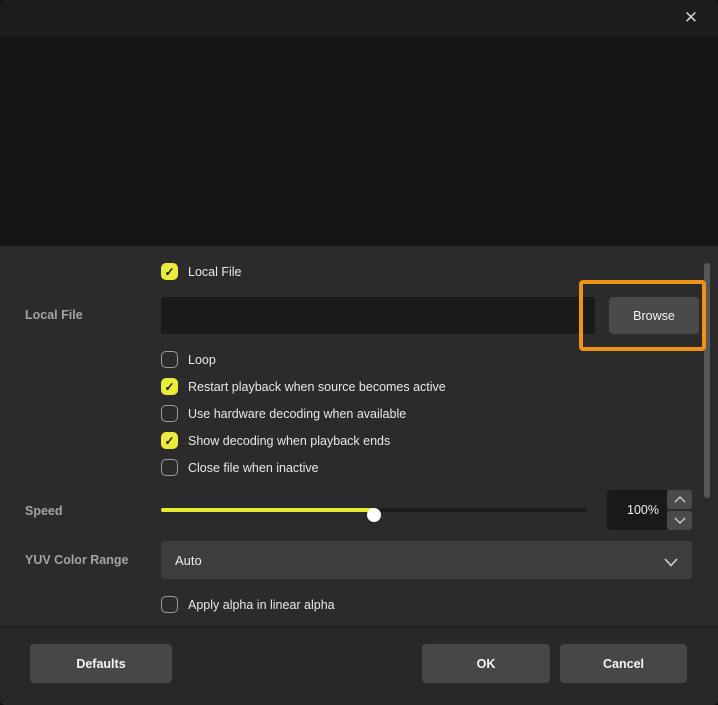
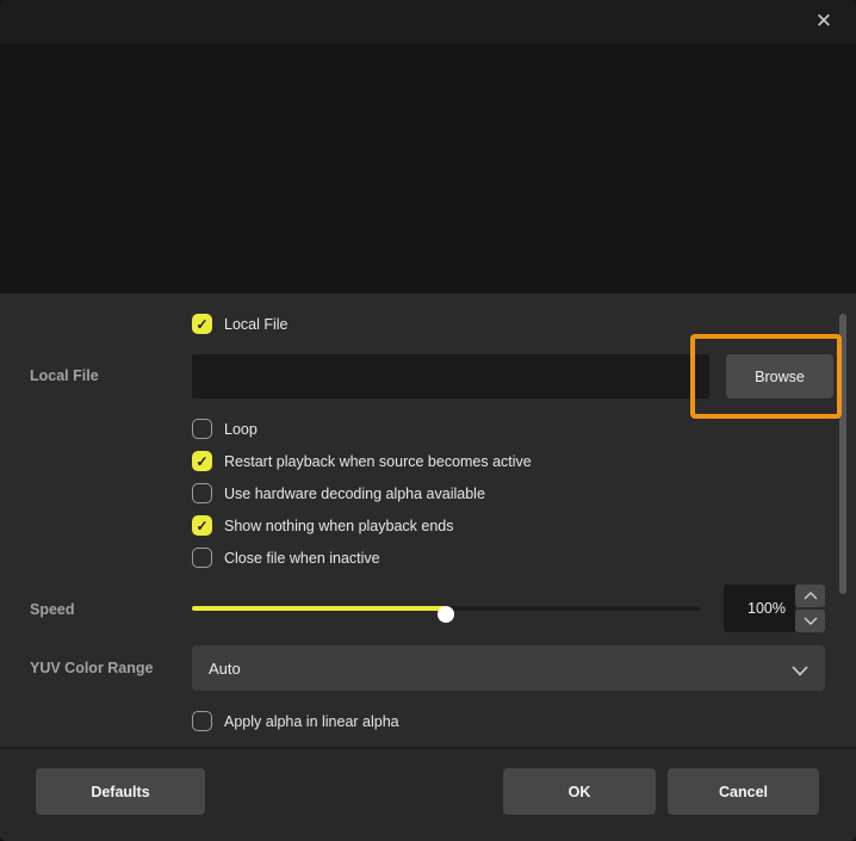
  ✕
  ✓
  Local File
  Local File
  Browse
  Loop
  ✓
  Restart playback when source becomes active
- Use hardware decoding when available
+ Use hardware decoding alpha available
  ✓
- Show decoding when playback ends
+ Show nothing when playback ends
  Close file when inactive
  Speed
  100%
  YUV Color Range
  Auto
  Apply alpha in linear alpha
  Defaults
  OK
  Cancel
